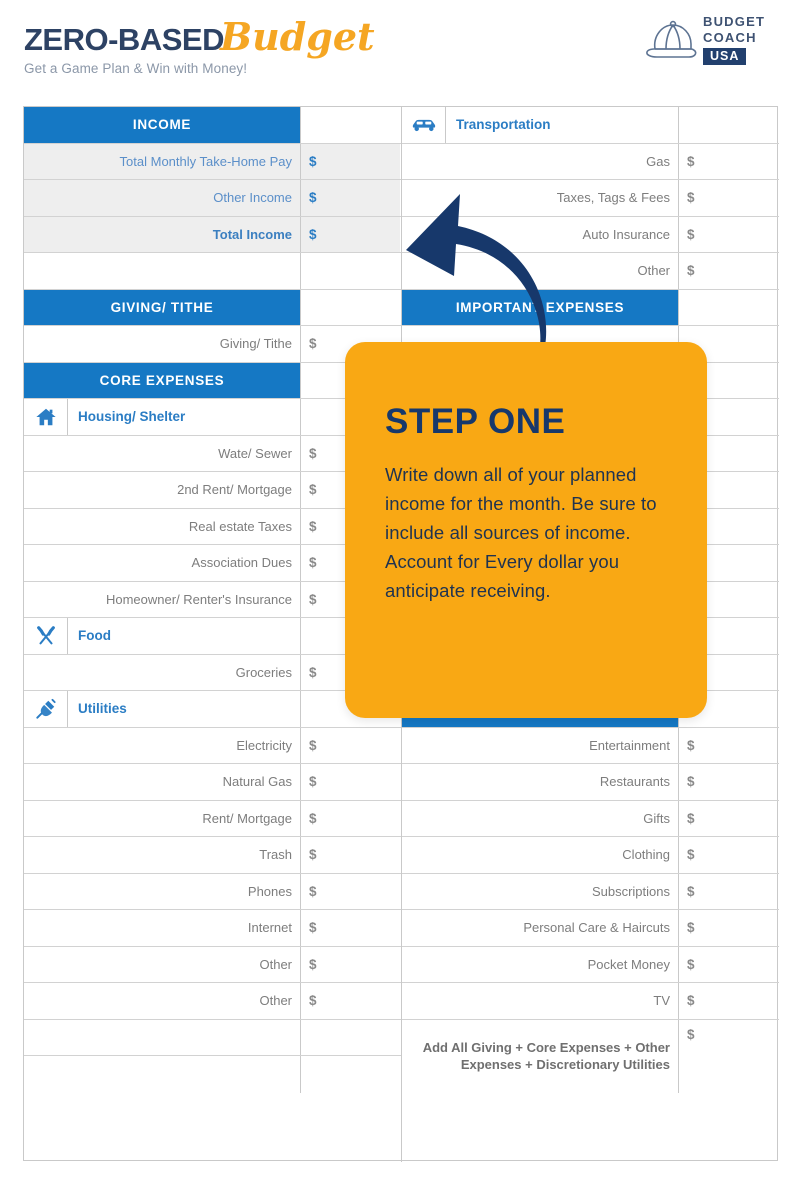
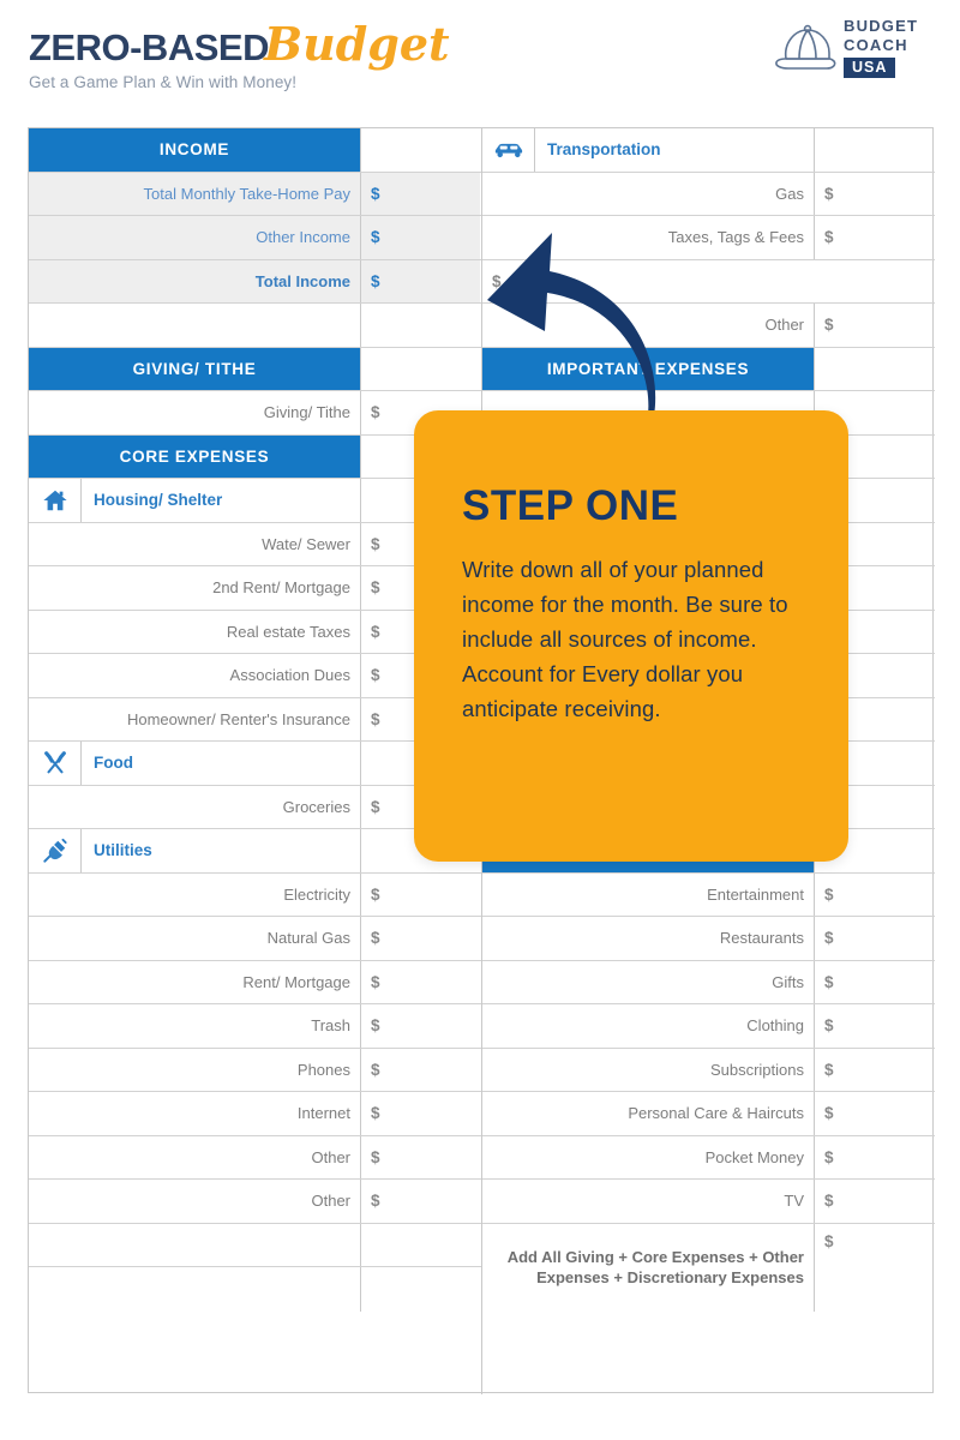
  ZERO-BASEDBudget
  Get a Game Plan & Win with Money!
  BUDGET
  COACH
  USA
  INCOME
  Total Monthly Take-Home Pay
  $
  Other Income
  $
  Total Income
  $
  GIVING/ TITHE
  Giving/ Tithe
  $
  CORE EXPENSES
  Housing/ Shelter
  Wate/ Sewer
  $
  2nd Rent/ Mortgage
  $
  Real estate Taxes
  $
  Association Dues
  $
  Homeowner/ Renter's Insurance
  $
  Food
  Groceries
  $
  Utilities
  Electricity
  $
  Natural Gas
  $
  Rent/ Mortgage
  $
  Trash
  $
  Phones
  $
  Internet
  $
  Other
  $
  Other
  $
  Transportation
  Gas
  $
  Taxes, Tags & Fees
  $
- Auto Insurance
  $
  Other
  $
  IMPORTAN EXPENSES
  Entertainment
  $
  Restaurants
  $
  Gifts
  $
  Clothing
  $
  Subscriptions
  $
  Personal Care & Haircuts
  $
  Pocket Money
  $
  TV
  $
- Add All Giving + Core Expenses + Other Expenses + Discretionary Utilities
+ Add All Giving + Core Expenses + Other Expenses + Discretionary Expenses
  $
  STEP ONE
  Write down all of your planned income for the month. Be sure to include all sources of income. Account for Every dollar you anticipate receiving.
